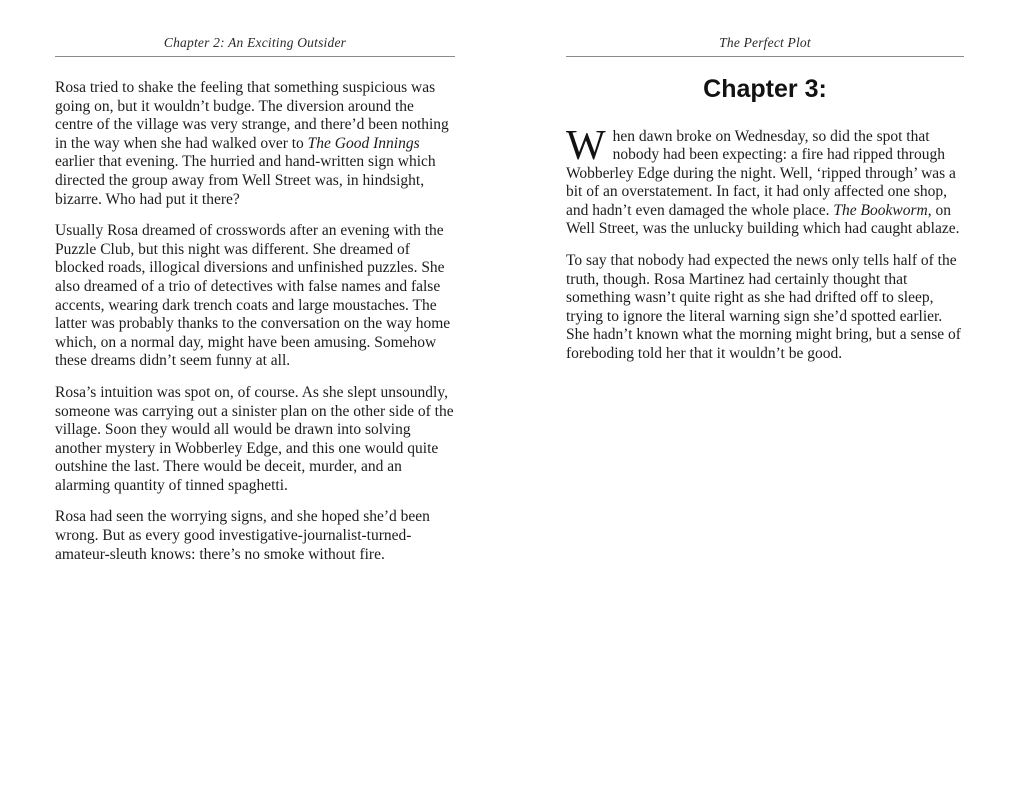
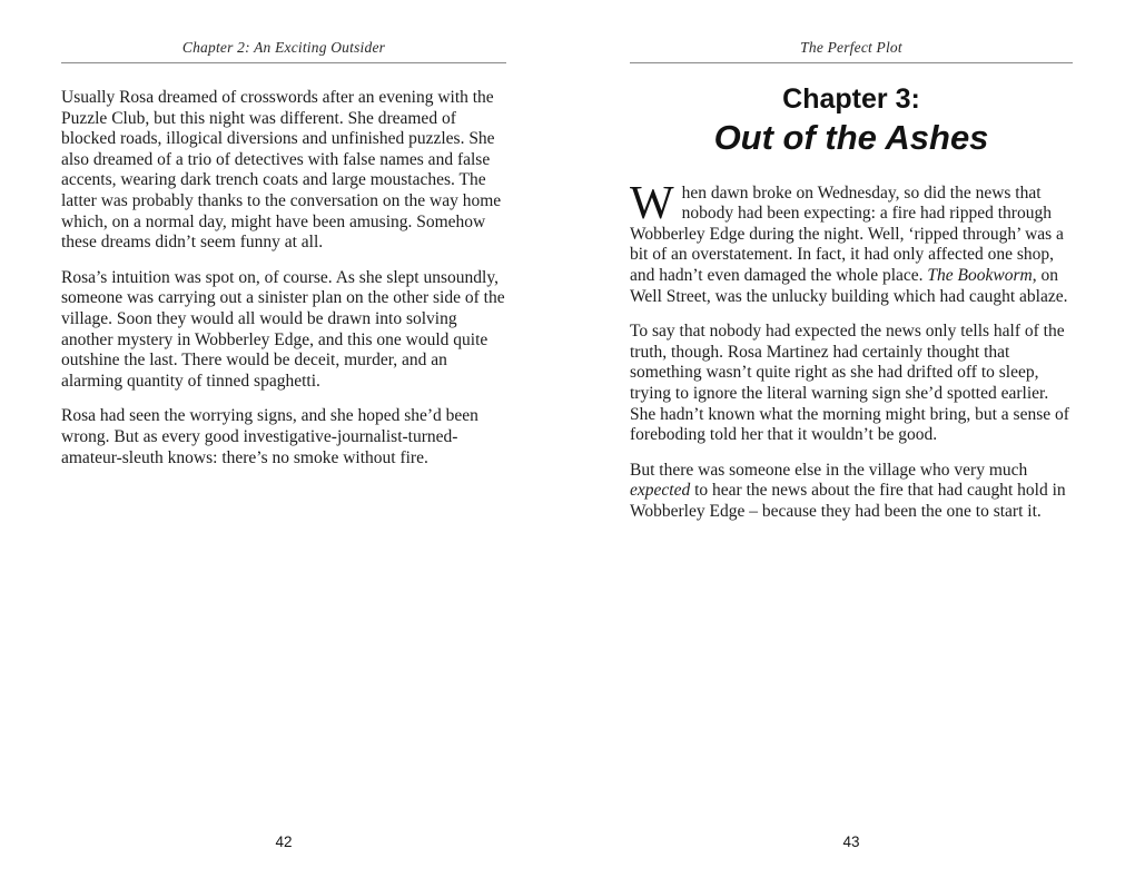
  Chapter 2: An Exciting Outsider
- Rosa tried to shake the feeling that something suspicious was going on, but it wouldn’t budge. The diversion around the centre of the village was very strange, and there’d been nothing in the way when she had walked over to The Good Innings earlier that evening. The hurried and hand-written sign which directed the group away from Well Street was, in hindsight, bizarre. Who had put it there?
  Usually Rosa dreamed of crosswords after an evening with the Puzzle Club, but this night was different. She dreamed of blocked roads, illogical diversions and unfinished puzzles. She also dreamed of a trio of detectives with false names and false accents, wearing dark trench coats and large moustaches. The latter was probably thanks to the conversation on the way home which, on a normal day, might have been amusing. Somehow these dreams didn’t seem funny at all.
  Rosa’s intuition was spot on, of course. As she slept unsoundly, someone was carrying out a sinister plan on the other side of the village. Soon they would all would be drawn into solving another mystery in Wobberley Edge, and this one would quite outshine the last. There would be deceit, murder, and an alarming quantity of tinned spaghetti.
  Rosa had seen the worrying signs, and she hoped she’d been wrong. But as every good investigative-journalist-turned-amateur-sleuth knows: there’s no smoke without fire.
+ 42
  The Perfect Plot
  Chapter 3:
+ Out of the Ashes
  W
- hen dawn broke on Wednesday, so did the spot that nobody had been expecting: a fire had ripped through Wobberley Edge during the night. Well, ‘ripped through’ was a bit of an overstatement. In fact, it had only affected one shop, and hadn’t even damaged the whole place. The Bookworm, on Well Street, was the unlucky building which had caught ablaze.
+ hen dawn broke on Wednesday, so did the news that nobody had been expecting: a fire had ripped through Wobberley Edge during the night. Well, ‘ripped through’ was a bit of an overstatement. In fact, it had only affected one shop, and hadn’t even damaged the whole place. The Bookworm, on Well Street, was the unlucky building which had caught ablaze.
  To say that nobody had expected the news only tells half of the truth, though. Rosa Martinez had certainly thought that something wasn’t quite right as she had drifted off to sleep, trying to ignore the literal warning sign she’d spotted earlier. She hadn’t known what the morning might bring, but a sense of foreboding told her that it wouldn’t be good.
+ But there was someone else in the village who very much expected to hear the news about the fire that had caught hold in Wobberley Edge – because they had been the one to start it.
+ 43
